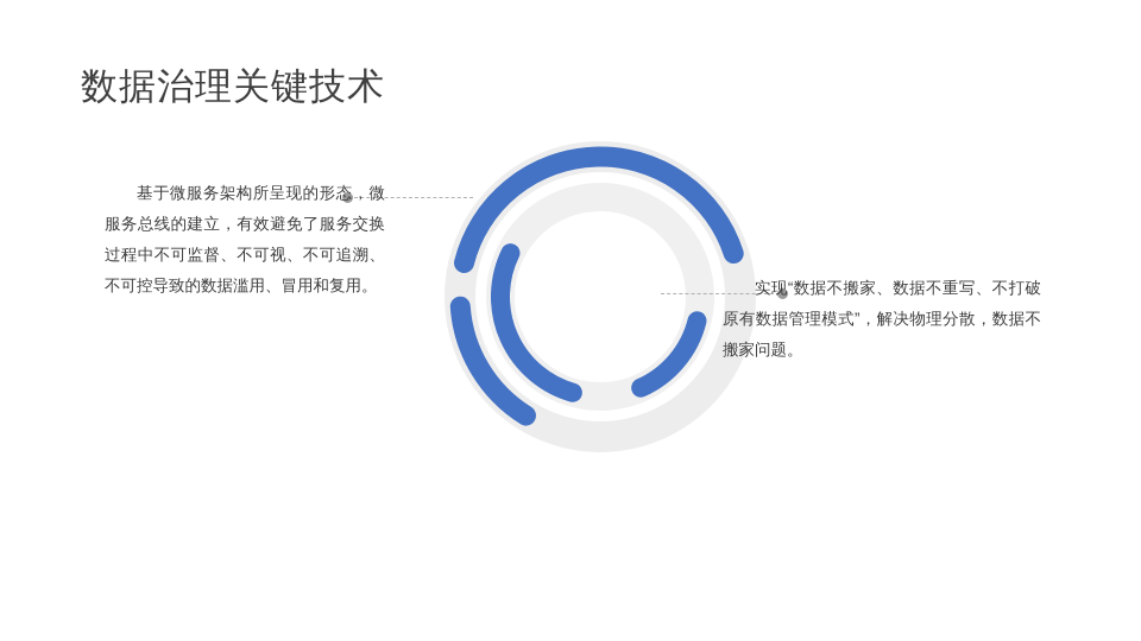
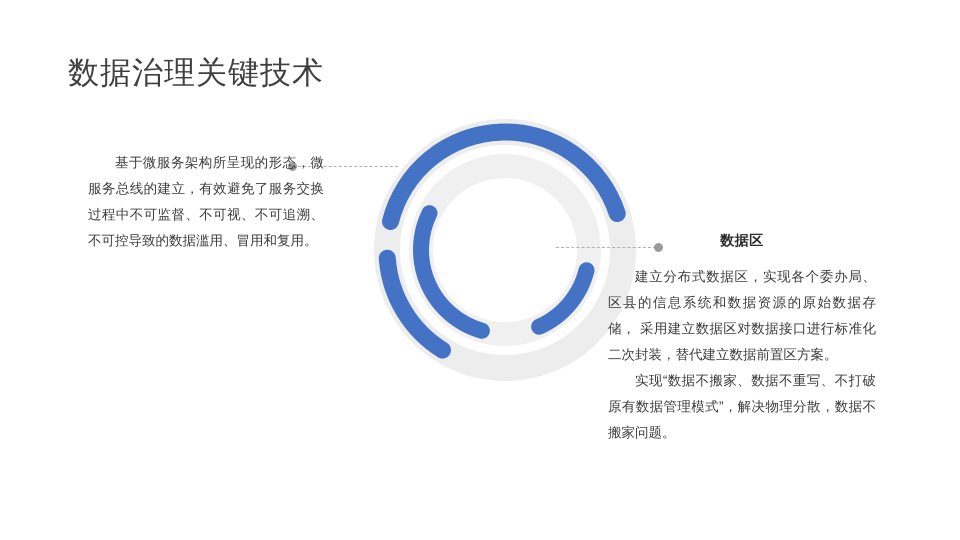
  数据治理关键技术
  基于微服务架构所呈现的形态，微服务总线的建立，有效避免了服务交换过程中不可监督、不可视、不可追溯、不可控导致的数据滥用、冒用和复用。
+ 数据区
+ 建立分布式数据区，实现各个委办局、区县的信息系统和数据资源的原始数据存储， 采用建立数据区对数据接口进行标准化二次封装，替代建立数据前置区方案。
  实现“数据不搬家、数据不重写、不打破原有数据管理模式”，解决物理分散，数据不搬家问题。
